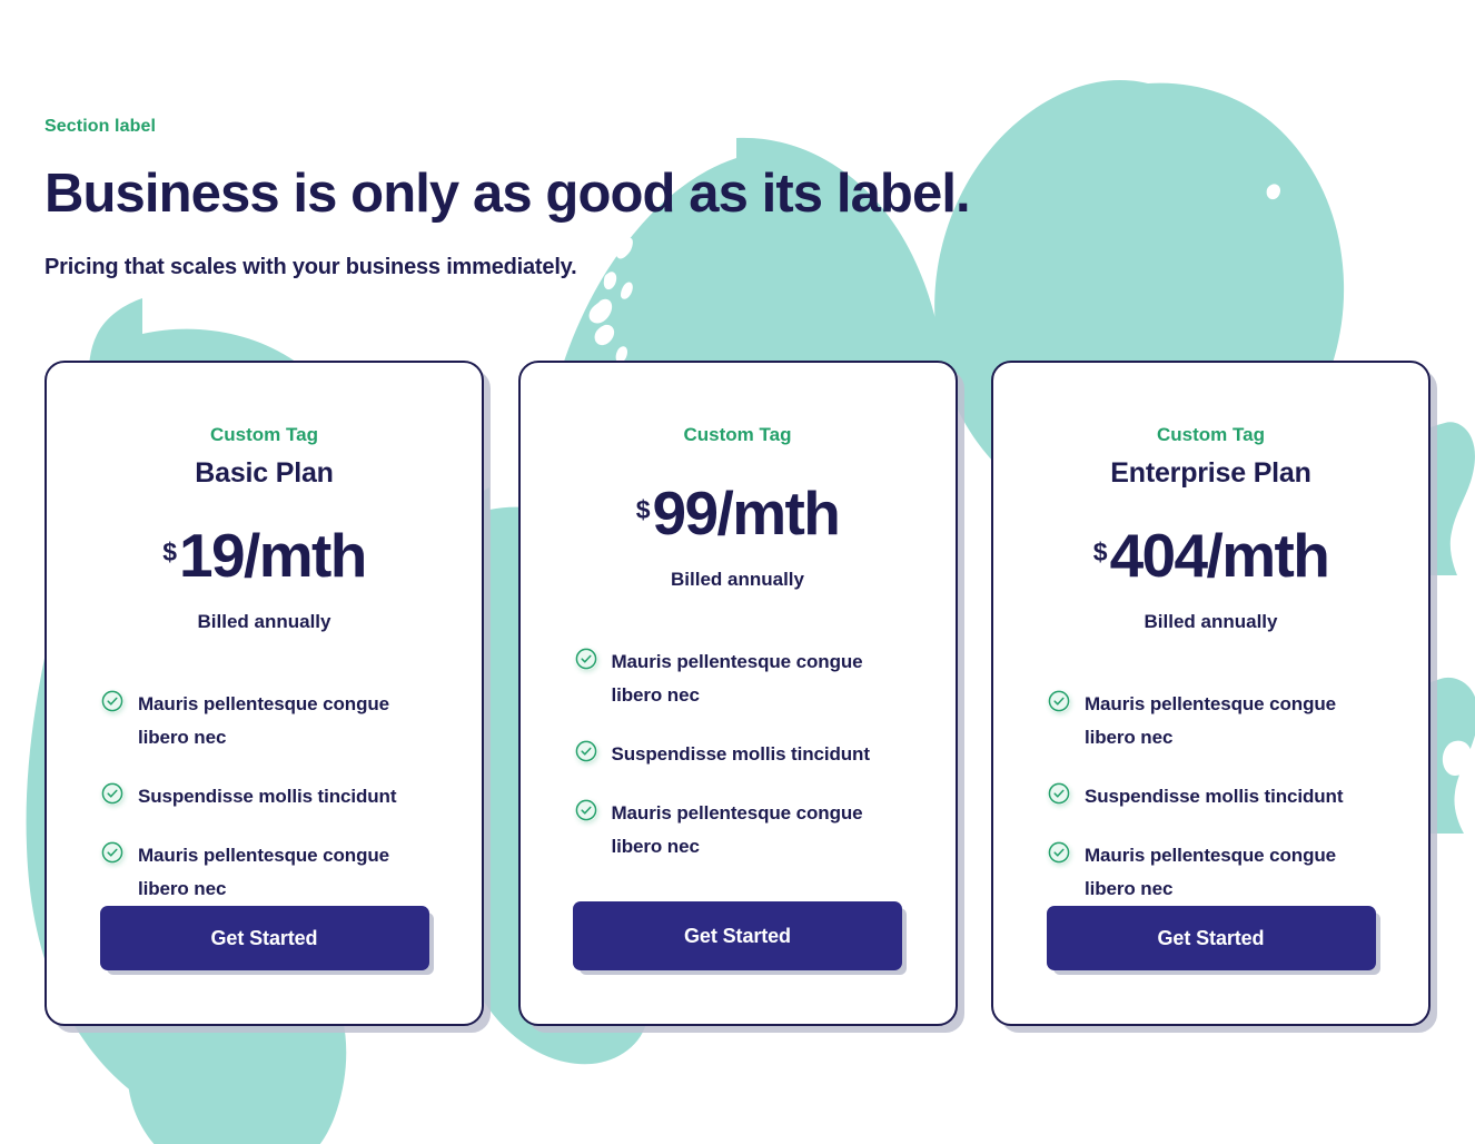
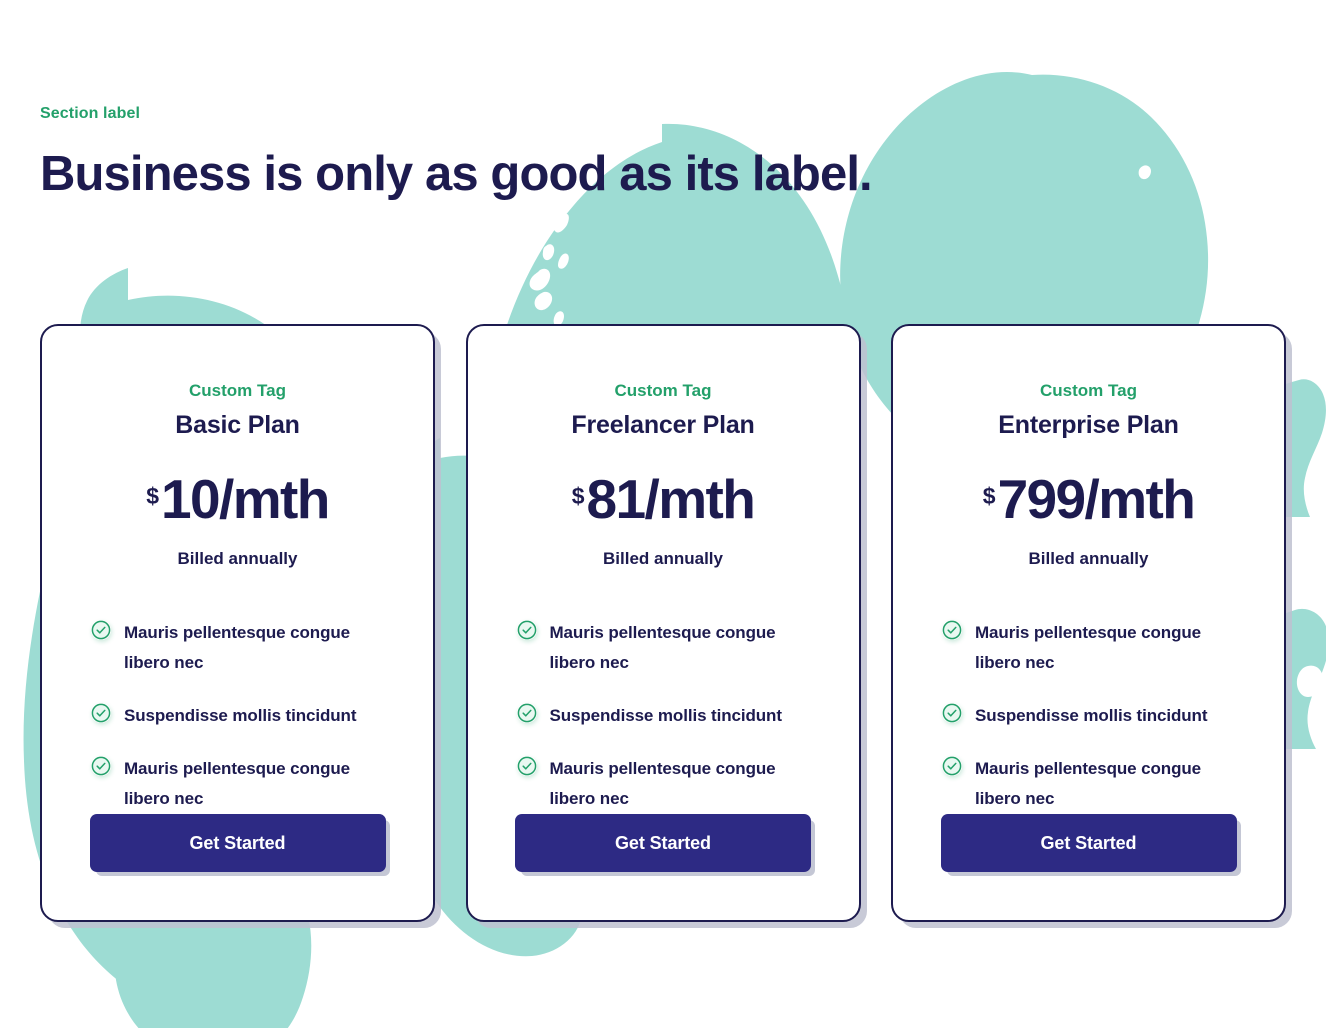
  Section label
  Business is only as good as its label.
- Pricing that scales with your business immediately.
  Custom Tag
  Basic Plan
  $
- 19/mth
+ 10/mth
  Billed annually
  Mauris pellentesque congue libero nec
  Suspendisse mollis tincidunt
  Mauris pellentesque congue libero nec
  Get Started
  Custom Tag
+ Freelancer Plan
  $
- 99/mth
+ 81/mth
  Billed annually
  Mauris pellentesque congue libero nec
  Suspendisse mollis tincidunt
  Mauris pellentesque congue libero nec
  Get Started
  Custom Tag
  Enterprise Plan
  $
- 404/mth
+ 799/mth
  Billed annually
  Mauris pellentesque congue libero nec
  Suspendisse mollis tincidunt
  Mauris pellentesque congue libero nec
  Get Started
